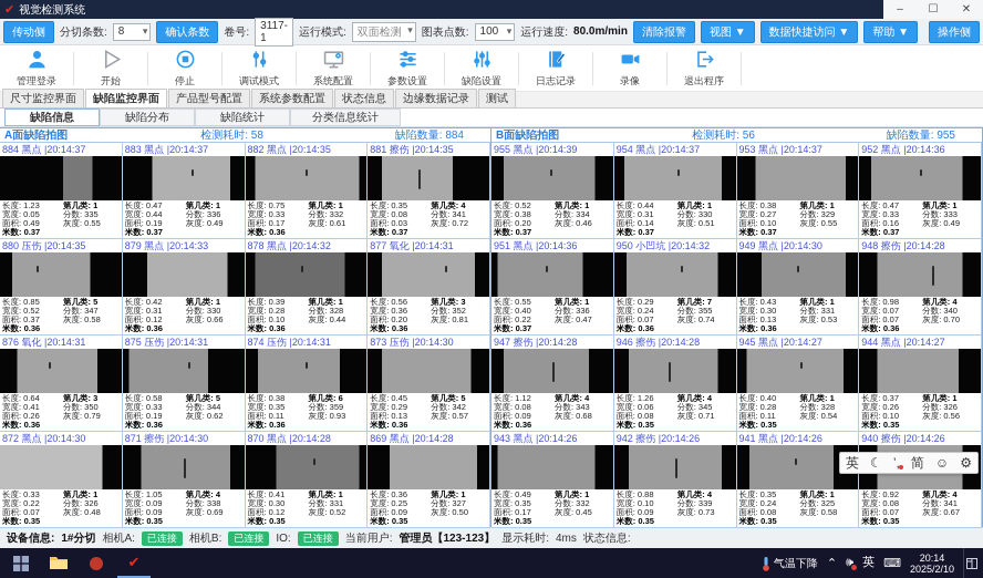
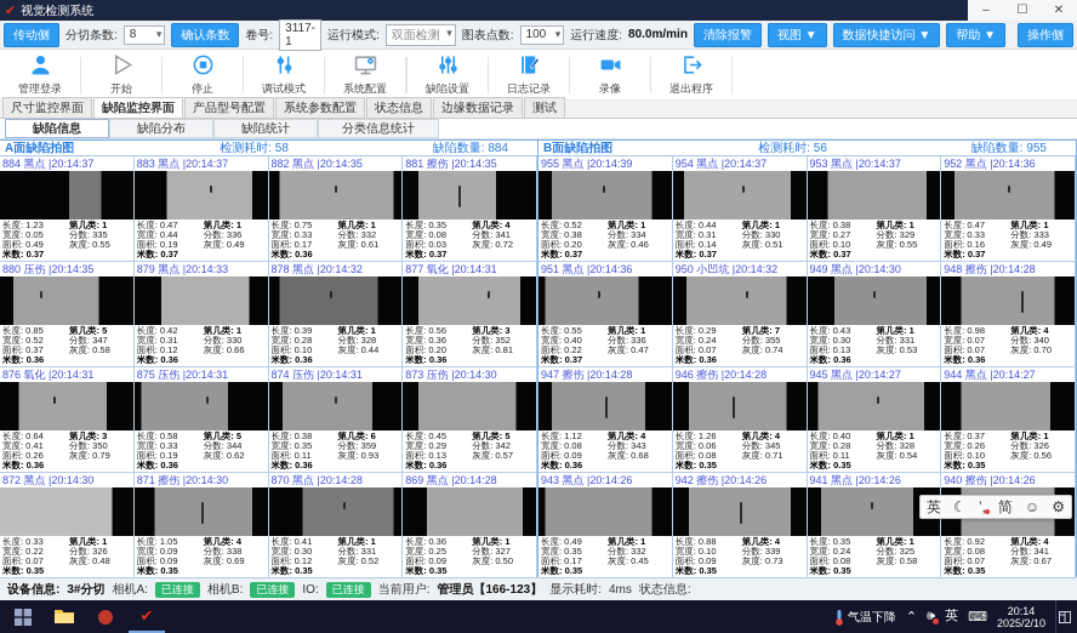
  ✔
  视觉检测系统
  –
  ☐
  ✕
  传动侧
  分切条数:
  8
  确认条数
  卷号:
  3117-1
  运行模式:
  双面检测
  图表点数:
  100
  运行速度:
  80.0m/min
  清除报警
  视图 ▼
  数据快捷访问 ▼
  帮助 ▼
  操作侧
  管理登录
  开始
  停止
  调试模式
  系统配置
- 参数设置
  缺陷设置
  日志记录
  录像
  退出程序
  尺寸监控界面
  缺陷监控界面
  产品型号配置
  系统参数配置
  状态信息
  边缘数据记录
  测试
  缺陷信息
  缺陷分布
  缺陷统计
  分类信息统计
  A面缺陷拍图
  检测耗时: 58
  缺陷数量: 884
  884 黑点 |20:14:37
  长度: 1.23
  宽度: 0.05
  面积: 0.49
  米数: 0.37
  第几类: 1
  分数: 335
  灰度: 0.55
  883 黑点 |20:14:37
  长度: 0.47
  宽度: 0.44
  面积: 0.19
  米数: 0.37
  第几类: 1
  分数: 336
  灰度: 0.49
  882 黑点 |20:14:35
  长度: 0.75
  宽度: 0.33
  面积: 0.17
  米数: 0.36
  第几类: 1
  分数: 332
  灰度: 0.61
  881 擦伤 |20:14:35
  长度: 0.35
  宽度: 0.08
  面积: 0.03
  米数: 0.37
  第几类: 4
  分数: 341
  灰度: 0.72
  880 压伤 |20:14:35
  长度: 0.85
  宽度: 0.52
  面积: 0.37
  米数: 0.36
  第几类: 5
  分数: 347
  灰度: 0.58
  879 黑点 |20:14:33
  长度: 0.42
  宽度: 0.31
  面积: 0.12
  米数: 0.36
  第几类: 1
  分数: 330
  灰度: 0.66
  878 黑点 |20:14:32
  长度: 0.39
  宽度: 0.28
  面积: 0.10
  米数: 0.36
  第几类: 1
  分数: 328
  灰度: 0.44
  877 氧化 |20:14:31
  长度: 0.56
  宽度: 0.36
  面积: 0.20
  米数: 0.36
  第几类: 3
  分数: 352
  灰度: 0.81
  876 氧化 |20:14:31
  长度: 0.64
  宽度: 0.41
  面积: 0.26
  米数: 0.36
  第几类: 3
  分数: 350
  灰度: 0.79
  875 压伤 |20:14:31
  长度: 0.58
  宽度: 0.33
  面积: 0.19
  米数: 0.36
  第几类: 5
  分数: 344
  灰度: 0.62
  874 压伤 |20:14:31
  长度: 0.38
  宽度: 0.35
  面积: 0.11
  米数: 0.36
  第几类: 6
  分数: 359
  灰度: 0.93
  873 压伤 |20:14:30
  长度: 0.45
  宽度: 0.29
  面积: 0.13
  米数: 0.36
  第几类: 5
  分数: 342
  灰度: 0.57
  872 黑点 |20:14:30
  长度: 0.33
  宽度: 0.22
  面积: 0.07
  米数: 0.35
  第几类: 1
  分数: 326
  灰度: 0.48
  871 擦伤 |20:14:30
  长度: 1.05
  宽度: 0.09
  面积: 0.09
  米数: 0.35
  第几类: 4
  分数: 338
  灰度: 0.69
  870 黑点 |20:14:28
  长度: 0.41
  宽度: 0.30
  面积: 0.12
  米数: 0.35
  第几类: 1
  分数: 331
  灰度: 0.52
  869 黑点 |20:14:28
  长度: 0.36
  宽度: 0.25
  面积: 0.09
  米数: 0.35
  第几类: 1
  分数: 327
  灰度: 0.50
  B面缺陷拍图
  检测耗时: 56
  缺陷数量: 955
  955 黑点 |20:14:39
  长度: 0.52
  宽度: 0.38
  面积: 0.20
  米数: 0.37
  第几类: 1
  分数: 334
  灰度: 0.46
  954 黑点 |20:14:37
  长度: 0.44
  宽度: 0.31
  面积: 0.14
  米数: 0.37
  第几类: 1
  分数: 330
  灰度: 0.51
  953 黑点 |20:14:37
  长度: 0.38
  宽度: 0.27
  面积: 0.10
  米数: 0.37
  第几类: 1
  分数: 329
  灰度: 0.55
  952 黑点 |20:14:36
  长度: 0.47
  宽度: 0.33
  面积: 0.16
  米数: 0.37
  第几类: 1
  分数: 333
  灰度: 0.49
  951 黑点 |20:14:36
  长度: 0.55
  宽度: 0.40
  面积: 0.22
  米数: 0.37
  第几类: 1
  分数: 336
  灰度: 0.47
  950 小凹坑 |20:14:32
  长度: 0.29
  宽度: 0.24
  面积: 0.07
  米数: 0.36
  第几类: 7
  分数: 355
  灰度: 0.74
  949 黑点 |20:14:30
  长度: 0.43
  宽度: 0.30
  面积: 0.13
  米数: 0.36
  第几类: 1
  分数: 331
  灰度: 0.53
  948 擦伤 |20:14:28
  长度: 0.98
  宽度: 0.07
  面积: 0.07
  米数: 0.36
  第几类: 4
  分数: 340
  灰度: 0.70
  947 擦伤 |20:14:28
  长度: 1.12
  宽度: 0.08
  面积: 0.09
  米数: 0.36
  第几类: 4
  分数: 343
  灰度: 0.68
  946 擦伤 |20:14:28
  长度: 1.26
  宽度: 0.06
  面积: 0.08
  米数: 0.35
  第几类: 4
  分数: 345
  灰度: 0.71
  945 黑点 |20:14:27
  长度: 0.40
  宽度: 0.28
  面积: 0.11
  米数: 0.35
  第几类: 1
  分数: 328
  灰度: 0.54
  944 黑点 |20:14:27
  长度: 0.37
  宽度: 0.26
  面积: 0.10
  米数: 0.35
  第几类: 1
  分数: 326
  灰度: 0.56
  943 黑点 |20:14:26
  长度: 0.49
  宽度: 0.35
  面积: 0.17
  米数: 0.35
  第几类: 1
  分数: 332
  灰度: 0.45
  942 擦伤 |20:14:26
  长度: 0.88
  宽度: 0.10
  面积: 0.09
  米数: 0.35
  第几类: 4
  分数: 339
  灰度: 0.73
  941 黑点 |20:14:26
  长度: 0.35
  宽度: 0.24
  面积: 0.08
  米数: 0.35
  第几类: 1
  分数: 325
  灰度: 0.58
  940 擦伤 |20:14:26
  长度: 0.92
  宽度: 0.08
  面积: 0.07
  米数: 0.35
  第几类: 4
  分数: 341
  灰度: 0.67
  设备信息:
- 1#分切
+ 3#分切
  相机A:
  已连接
  相机B:
  已连接
  IO:
  已连接
  当前用户:
- 管理员【123-123】
+ 管理员【166-123】
  显示耗时:
  4ms
  状态信息:
  ✔
  气温下降
  ⌃
  🕪
  英
  ⌨
  20:14
  2025/2/10
  英
  ☾
  ’,
  简
  ☺
  ⚙
